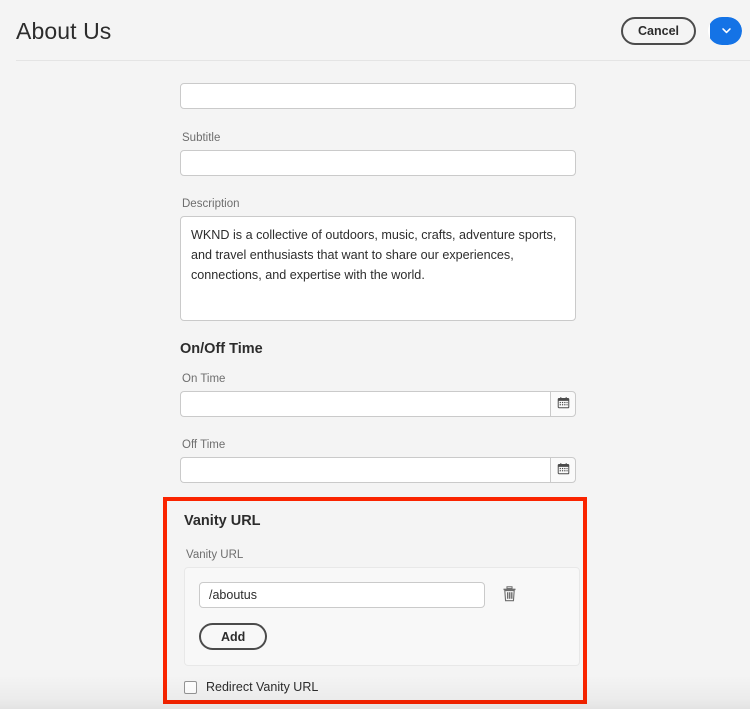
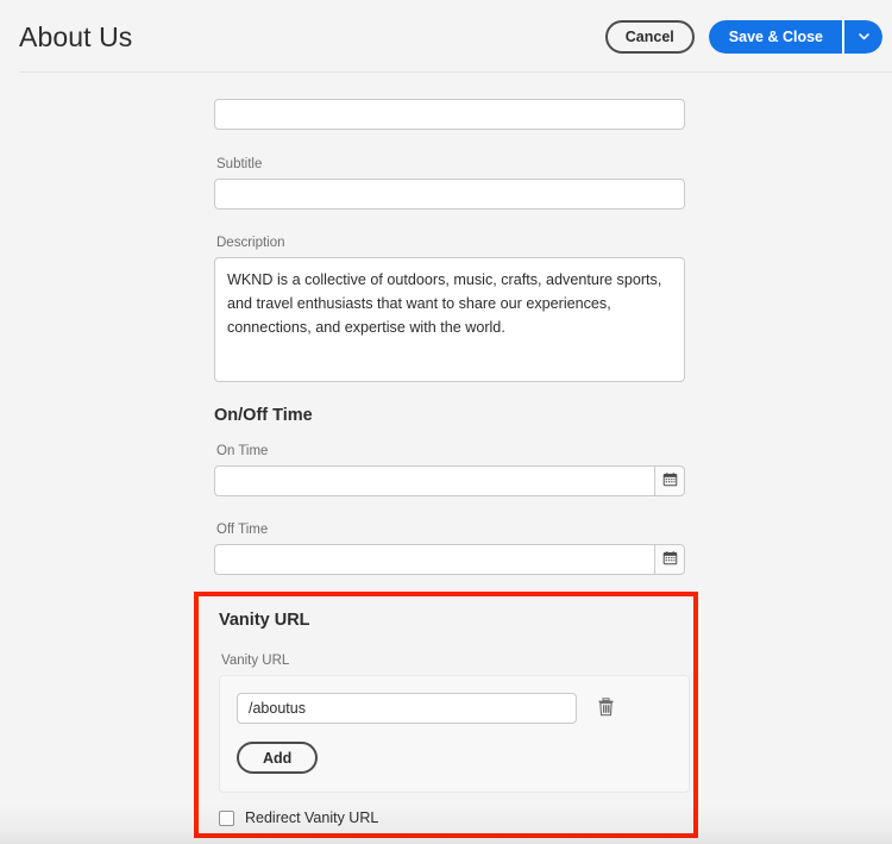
  About Us
  Cancel
+ Save & Close
  Subtitle
  Description
  On/Off Time
  On Time
  Off Time
  Vanity URL
  Vanity URL
  /aboutus
  Add
